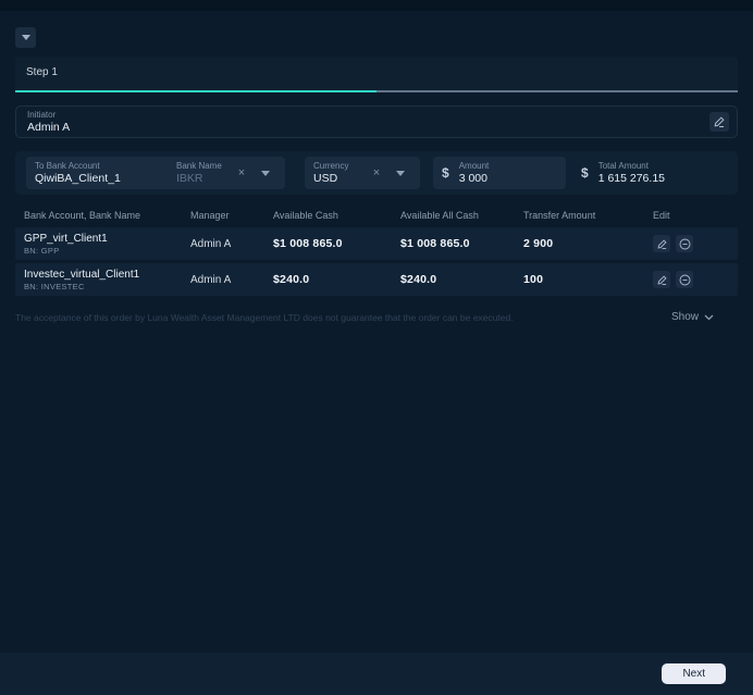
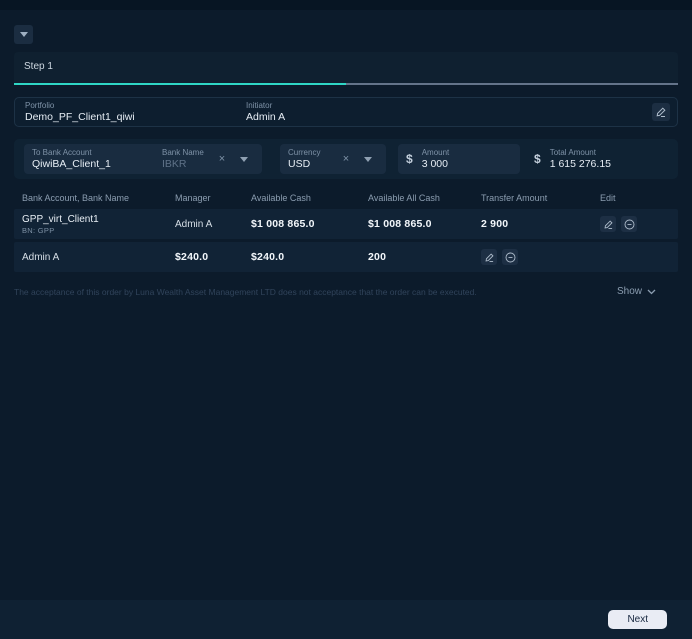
  Step 1
+ Portfolio
+ Demo_PF_Client1_qiwi
  Initiator
  Admin A
  To Bank Account
  QiwiBA_Client_1
  Bank Name
  IBKR
  ×
  Currency
  USD
  ×
  $
  Amount
  3 000
  $
  Total Amount
  1 615 276.15
  Bank Account, Bank Name
  Manager
  Available Cash
  Available All Cash
  Transfer Amount
  Edit
  GPP_virt_Client1
  BN: GPP
  Admin A
  $1 008 865.0
  $1 008 865.0
  2 900
- Investec_virtual_Client1
- BN: INVESTEC
  Admin A
  $240.0
  $240.0
- 100
+ 200
- The acceptance of this order by Luna Wealth Asset Management LTD does not guarantee that the order can be executed.
+ The acceptance of this order by Luna Wealth Asset Management LTD does not acceptance that the order can be executed.
  Show
  Next
